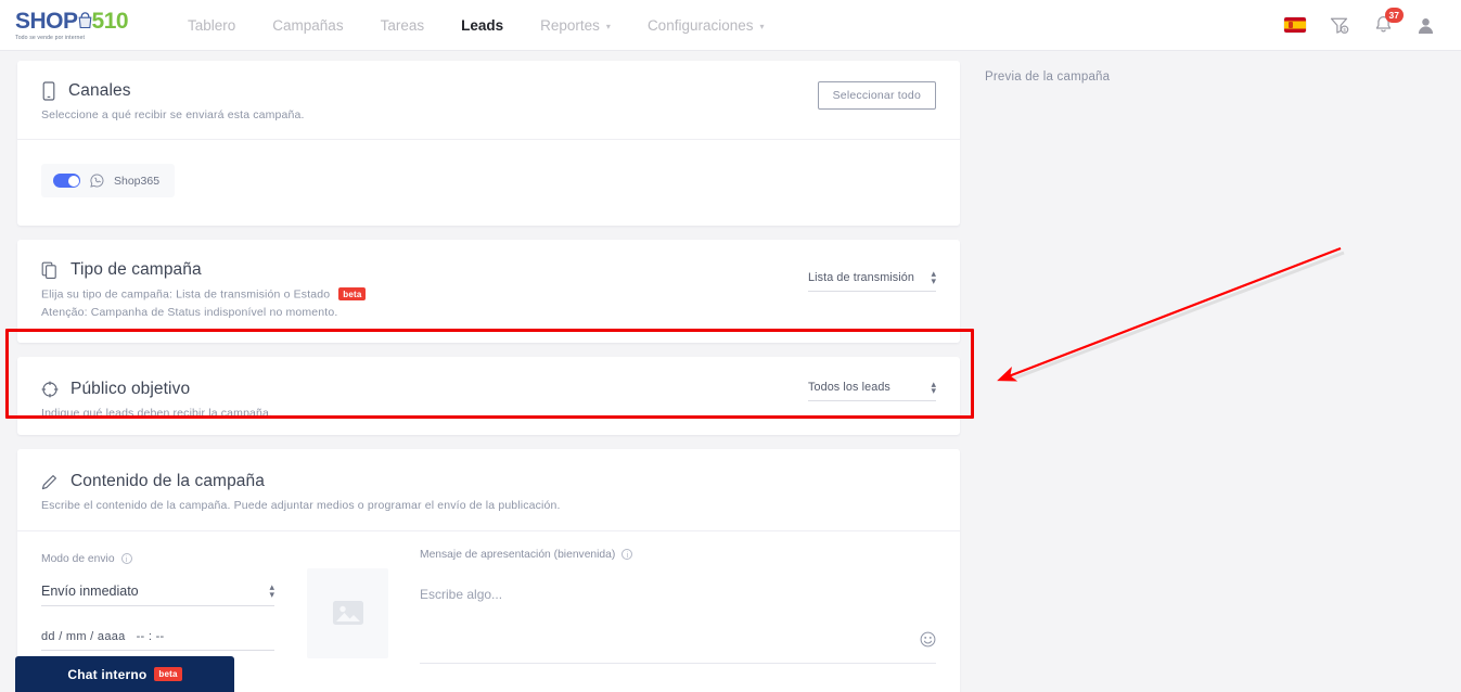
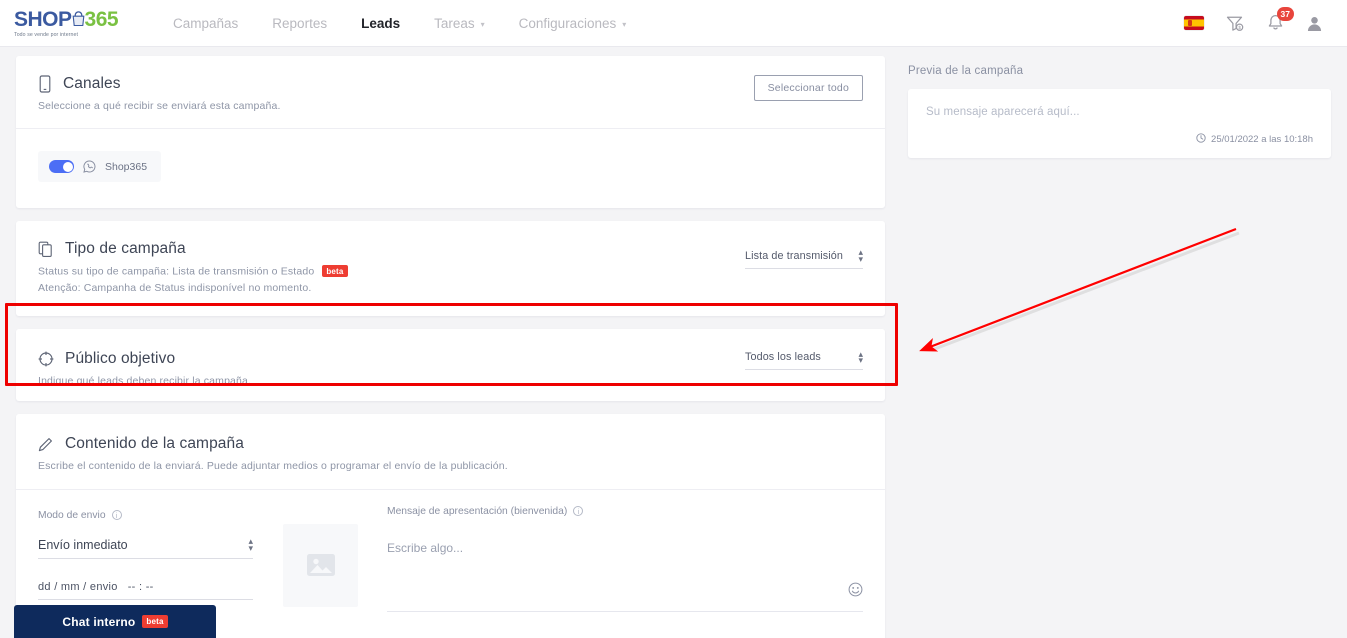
  SHOP
- 510
+ 365
- Tablero
  Campañas
- Tareas
+ Reportes
  Leads
- Reportes
+ Tareas
  ▾
  Configuraciones
  ▾
  37
  Canales
  Seleccione a qué recibir se enviará esta campaña.
  Seleccionar todo
  Shop365
  Tipo de campaña
- Elija su tipo de campaña: Lista de transmisión o Estado beta
+ Status su tipo de campaña: Lista de transmisión o Estado beta
  Atenção: Campanha de Status indisponível no momento.
  Lista de transmisión
  ▴
  ▾
  Público objetivo
  Indique qué leads deben recibir la campaña.
  Todos los leads
  ▴
  ▾
  Contenido de la campaña
- Escribe el contenido de la campaña. Puede adjuntar medios o programar el envío de la publicación.
+ Escribe el contenido de la enviará. Puede adjuntar medios o programar el envío de la publicación.
  Modo de envio
  i
  Envío inmediato
  ▴
  ▾
- dd / mm / aaaa
+ dd / mm / envio
  -- : --
  Mensaje de apresentación (bienvenida)
  i
  Escribe algo...
  Previa de la campaña
+ Su mensaje aparecerá aquí...
+ 25/01/2022 a las 10:18h
  Chat interno
  beta
